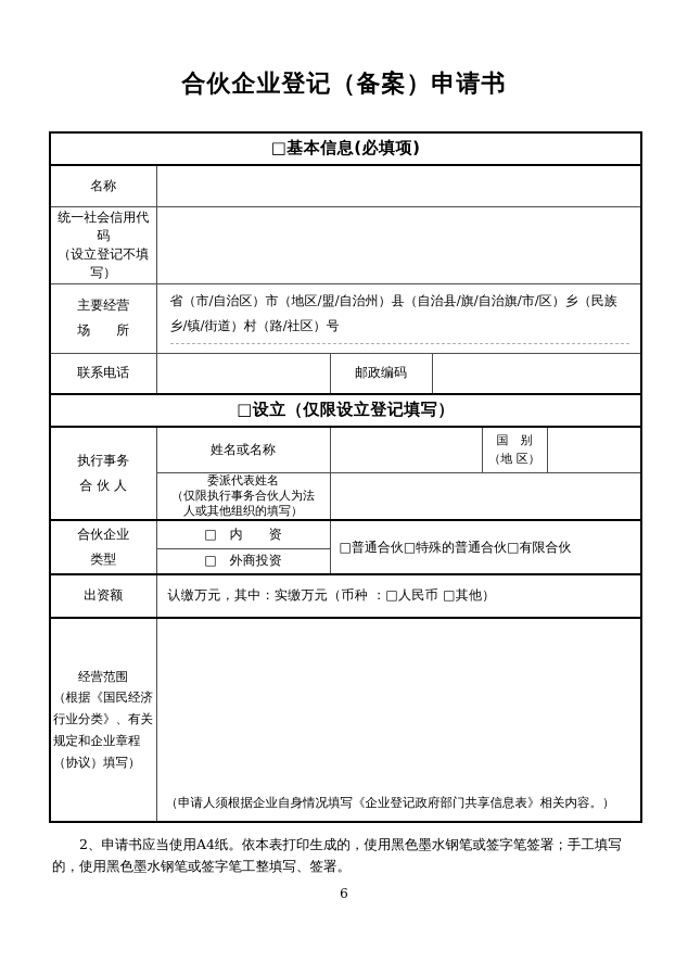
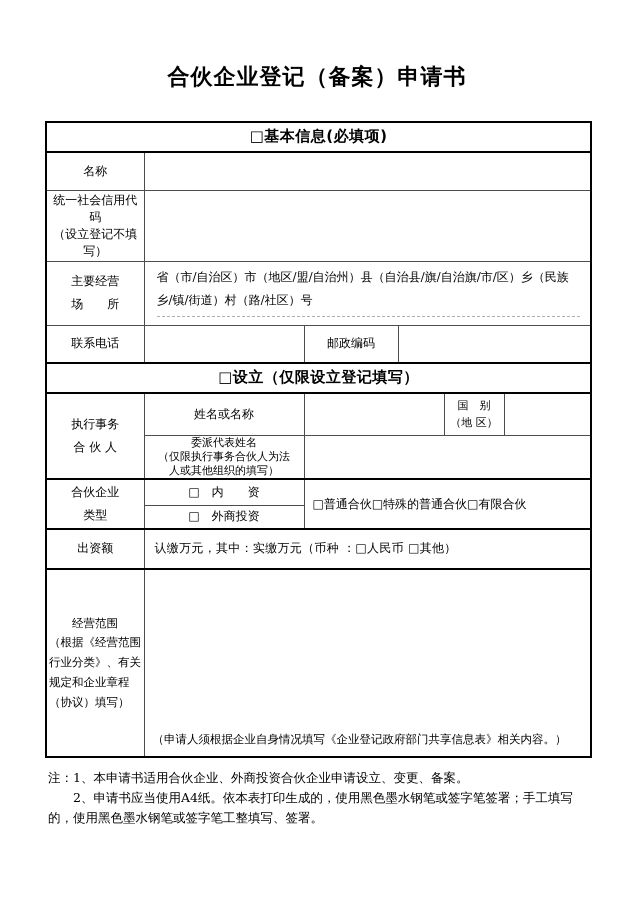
  合伙企业登记（备案）申请书
  □基本信息(必填项)
  名称
  统一社会信用代码 （设立登记不填写）
  主要经营 场 所	省（市/自治区）市（地区/盟/自治州）县（自治县/旗/自治旗/市/区）乡（民族乡/镇/街道）村（路/社区）号
  联系电话		邮政编码
  □设立（仅限设立登记填写）
  执行事务 合 伙 人	姓名或名称		国 别 （地 区）
  委派代表姓名 （仅限执行事务合伙人为法 人或其他组织的填写）
  合伙企业 类型	□ 内 资	□普通合伙□特殊的普通合伙□有限合伙
  □ 外商投资
  出资额	认缴万元，其中：实缴万元（币种 ：□人民币 □其他）
- 经营范围 （根据《国民经济 行业分类》、有关 规定和企业章程 （协议）填写）	（申请人须根据企业自身情况填写《企业登记政府部门共享信息表》相关内容。）
+ 经营范围 （根据《经营范围 行业分类》、有关 规定和企业章程 （协议）填写）	（申请人须根据企业自身情况填写《企业登记政府部门共享信息表》相关内容。）
+ 注：1、本申请书适用合伙企业、外商投资合伙企业申请设立、变更、备案。
  2、申请书应当使用A4纸。依本表打印生成的，使用黑色墨水钢笔或签字笔签署；手工填写的，使用黑色墨水钢笔或签字笔工整填写、签署。
- 6
